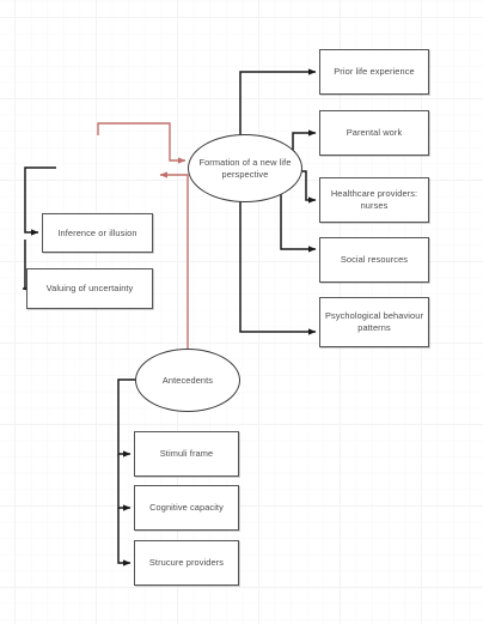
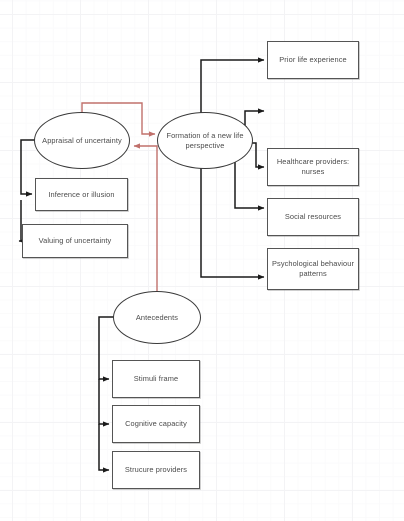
+ Appraisal of uncertainty
  Formation of a new life perspective
  Antecedents
  Inference or illusion
  Valuing of uncertainty
  Prior life experience
- Parental work
  Healthcare providers: nurses
  Social resources
  Psychological behaviour patterns
  Stimuli frame
  Cognitive capacity
  Strucure providers
